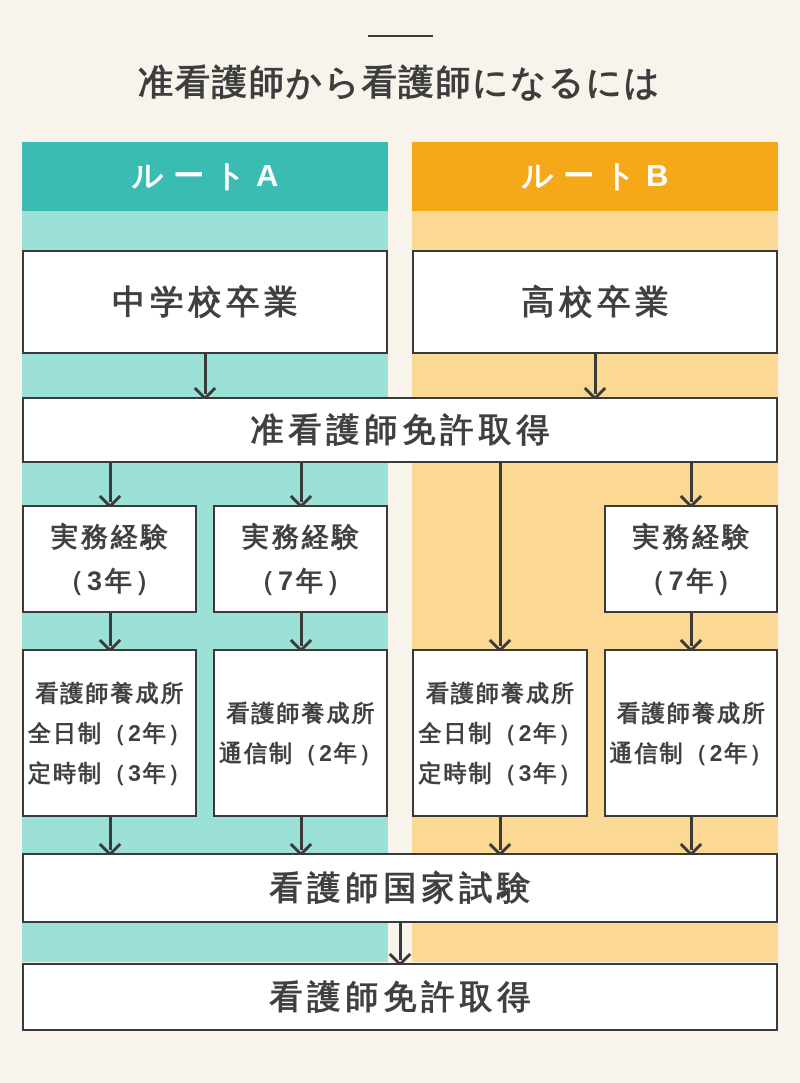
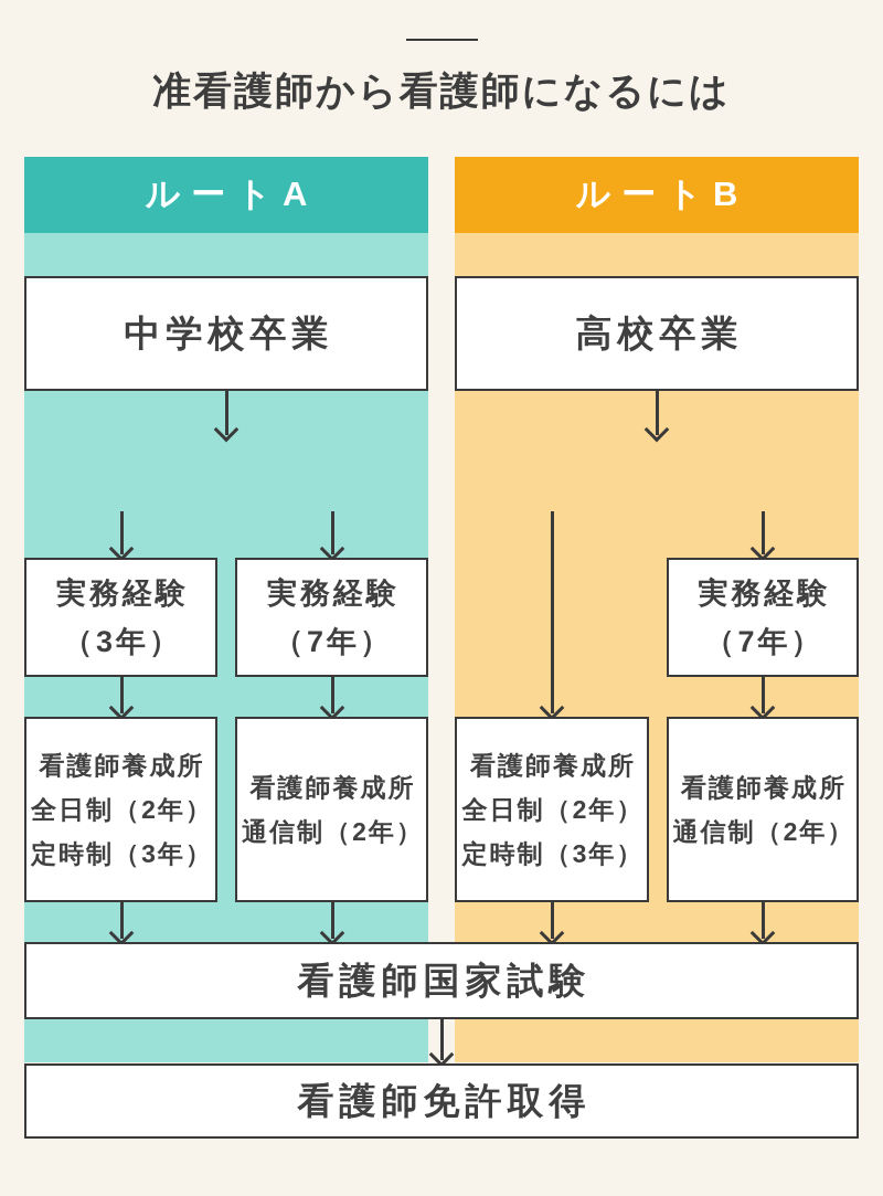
  准看護師から看護師になるには
  ルートA
  ルートB
  中学校卒業
  高校卒業
- 准看護師免許取得
  実務経験
  （3年）
  実務経験
  （7年）
  実務経験
  （7年）
  看護師養成所
  全日制（2年）
  定時制（3年）
  看護師養成所
  通信制（2年）
  看護師養成所
  全日制（2年）
  定時制（3年）
  看護師養成所
  通信制（2年）
  看護師国家試験
  看護師免許取得
